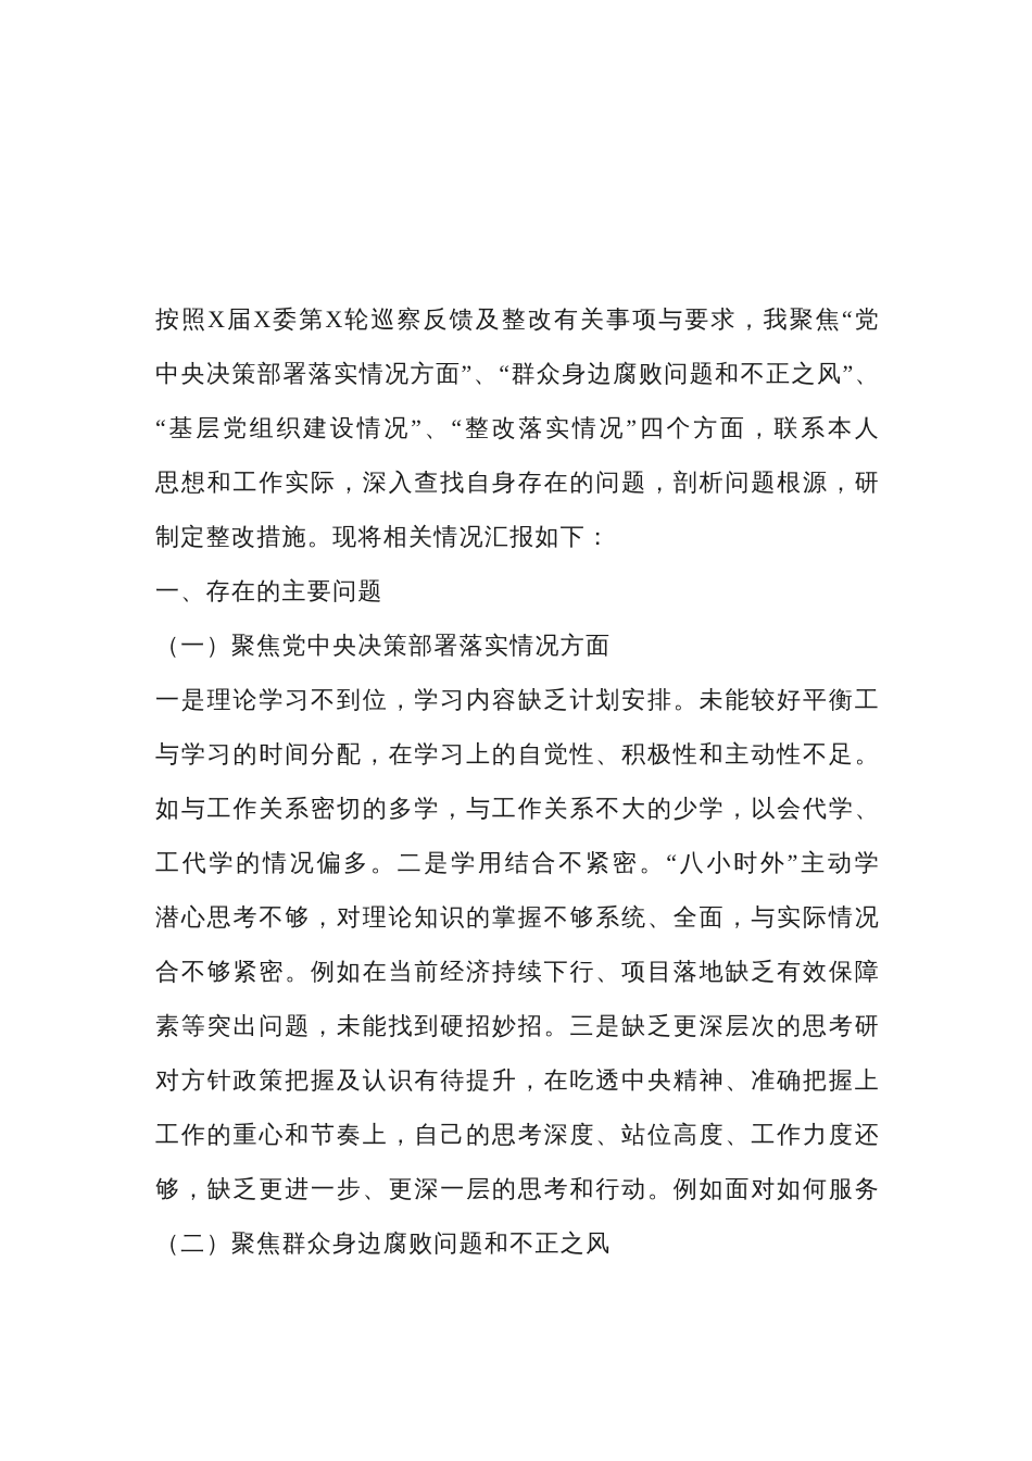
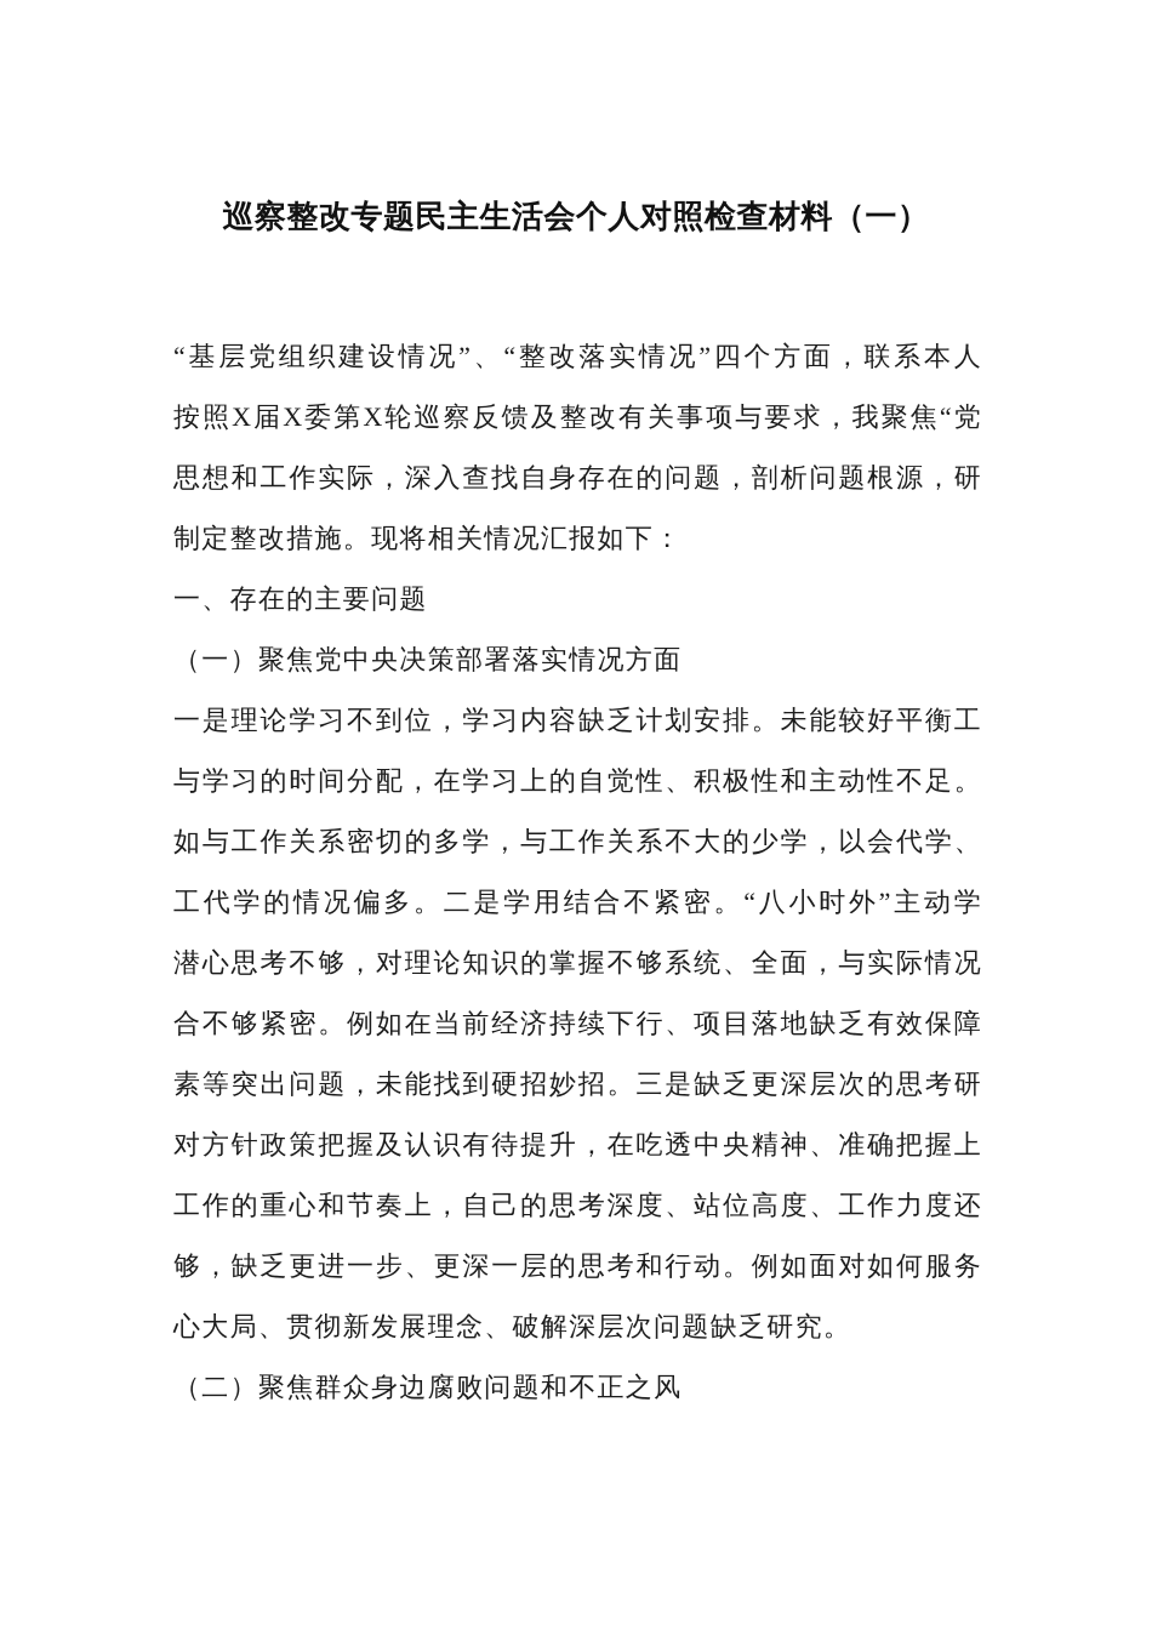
+ 巡察整改专题民主生活会个人对照检查材料（一）
- 按照X届X委第X轮巡察反馈及整改有关事项与要求，我聚焦“党
+ “基层党组织建设情况”、“整改落实情况”四个方面，联系本人
- 中央决策部署落实情况方面”、“群众身边腐败问题和不正之风”、
- “基层党组织建设情况”、“整改落实情况”四个方面，联系本人
+ 按照X届X委第X轮巡察反馈及整改有关事项与要求，我聚焦“党
  思想和工作实际，深入查找自身存在的问题，剖析问题根源，研
  制定整改措施。现将相关情况汇报如下：
  一、存在的主要问题
  （一）聚焦党中央决策部署落实情况方面
  一是理论学习不到位，学习内容缺乏计划安排。未能较好平衡工
  与学习的时间分配，在学习上的自觉性、积极性和主动性不足。
  如与工作关系密切的多学，与工作关系不大的少学，以会代学、
  工代学的情况偏多。二是学用结合不紧密。“八小时外”主动学
  潜心思考不够，对理论知识的掌握不够系统、全面，与实际情况
  合不够紧密。例如在当前经济持续下行、项目落地缺乏有效保障
  素等突出问题，未能找到硬招妙招。三是缺乏更深层次的思考研
  对方针政策把握及认识有待提升，在吃透中央精神、准确把握上
  工作的重心和节奏上，自己的思考深度、站位高度、工作力度还
  够，缺乏更进一步、更深一层的思考和行动。例如面对如何服务
+ 心大局、贯彻新发展理念、破解深层次问题缺乏研究。
  （二）聚焦群众身边腐败问题和不正之风
